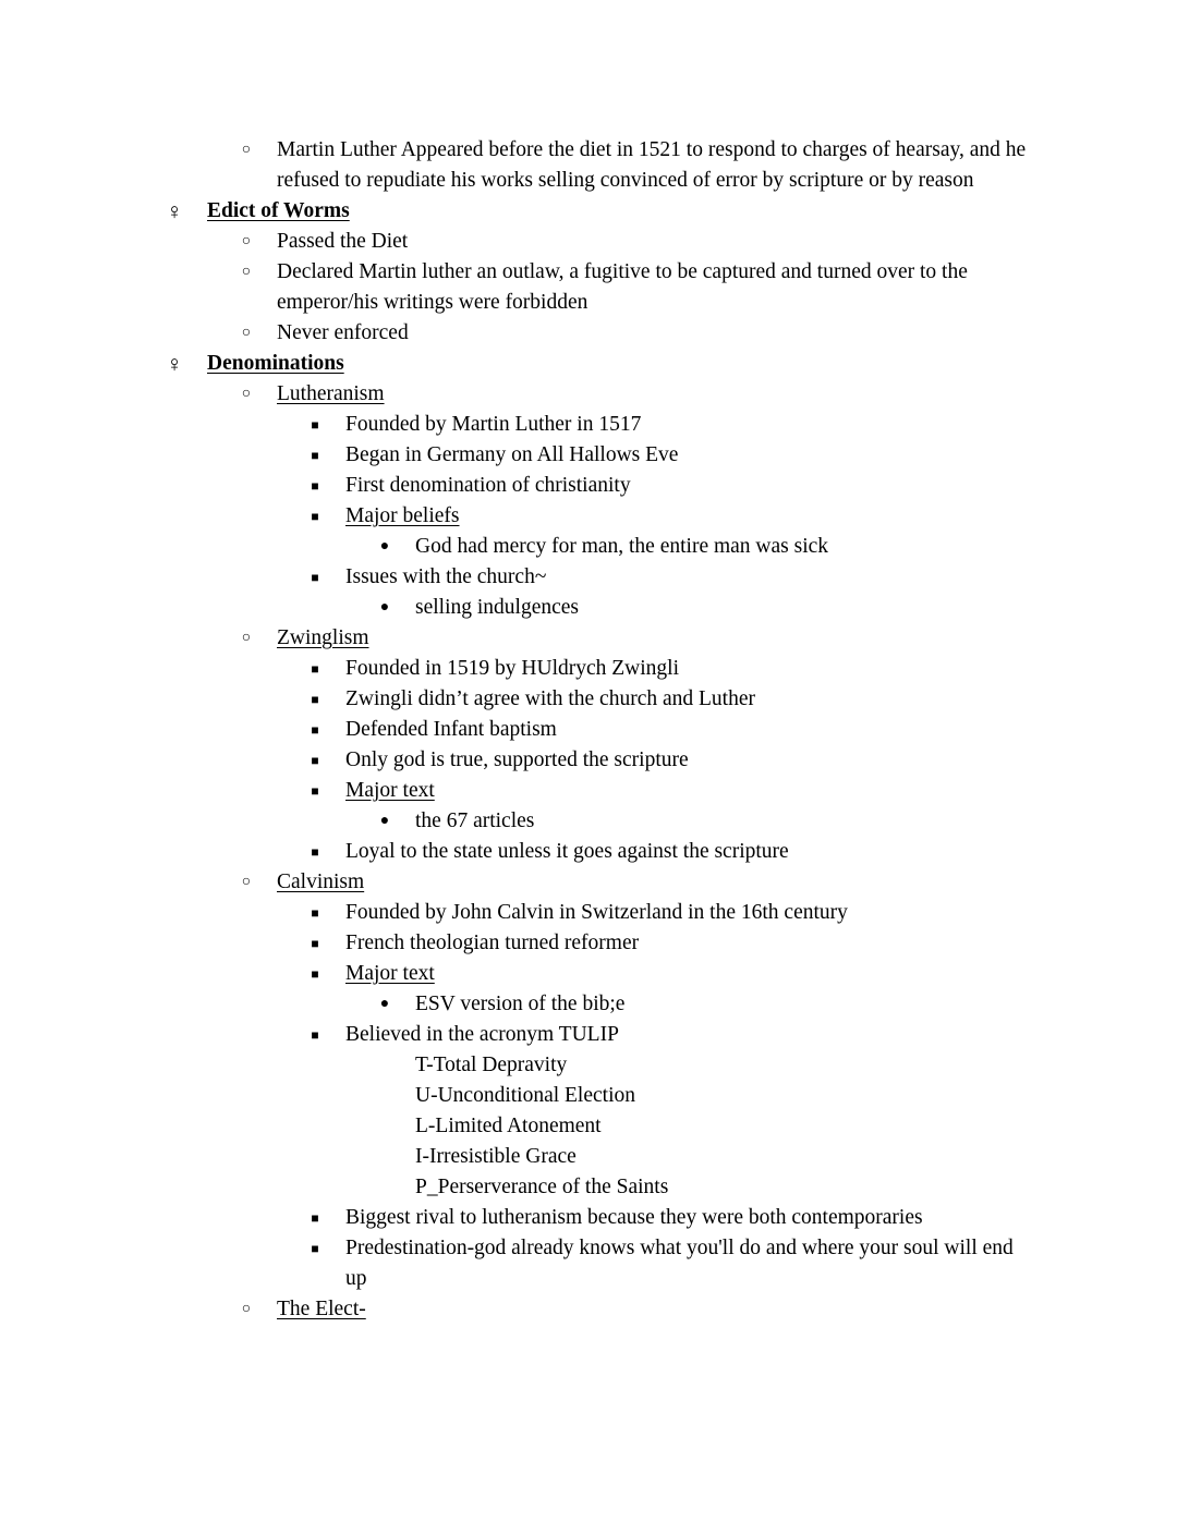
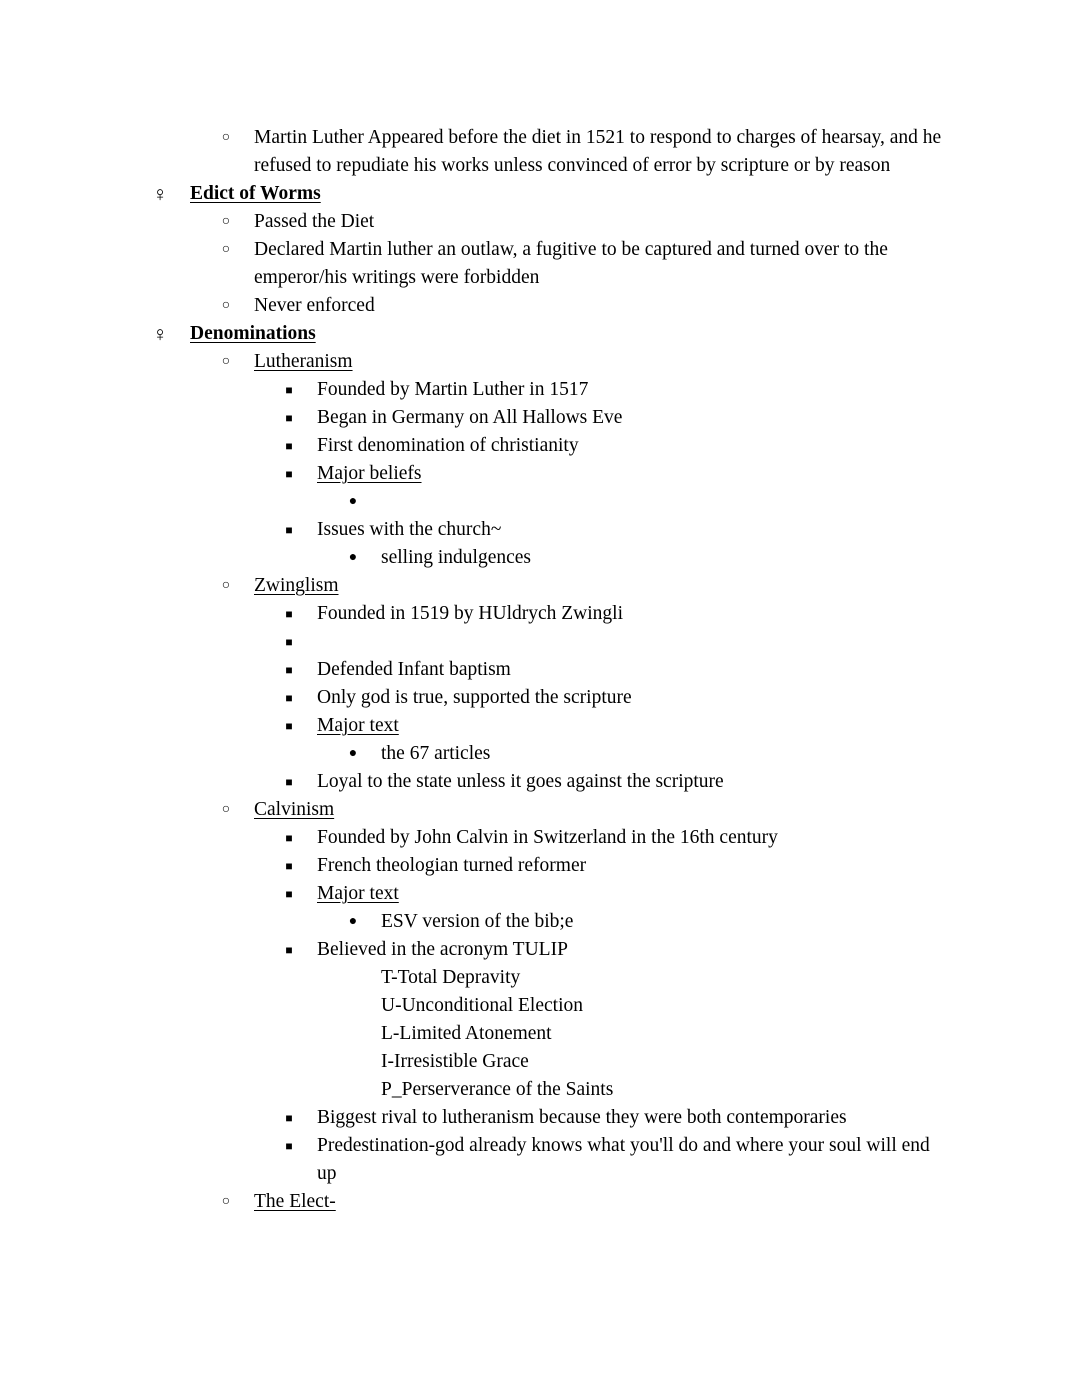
  ○
- Martin Luther Appeared before the diet in 1521 to respond to charges of hearsay, and he refused to repudiate his works selling convinced of error by scripture or by reason
+ Martin Luther Appeared before the diet in 1521 to respond to charges of hearsay, and he refused to repudiate his works unless convinced of error by scripture or by reason
  ♀
  Edict of Worms
  ○
  Passed the Diet
  ○
  Declared Martin luther an outlaw, a fugitive to be captured and turned over to the emperor/his writings were forbidden
  ○
  Never enforced
  ♀
  Denominations
  ○
  Lutheranism
  ■
  Founded by Martin Luther in 1517
  ■
  Began in Germany on All Hallows Eve
  ■
  First denomination of christianity
  ■
  Major beliefs
  ●
- God had mercy for man, the entire man was sick
  ■
  Issues with the church~
  ●
  selling indulgences
  ○
  Zwinglism
  ■
  Founded in 1519 by HUldrych Zwingli
  ■
- Zwingli didn’t agree with the church and Luther
  ■
  Defended Infant baptism
  ■
  Only god is true, supported the scripture
  ■
  Major text
  ●
  the 67 articles
  ■
  Loyal to the state unless it goes against the scripture
  ○
  Calvinism
  ■
  Founded by John Calvin in Switzerland in the 16th century
  ■
  French theologian turned reformer
  ■
  Major text
  ●
  ESV version of the bib;e
  ■
  Believed in the acronym TULIP
  T-Total Depravity
  U-Unconditional Election
  L-Limited Atonement
  I-Irresistible Grace
  P_Perserverance of the Saints
  ■
  Biggest rival to lutheranism because they were both contemporaries
  ■
  Predestination-god already knows what you'll do and where your soul will end up
  ○
  The Elect-
